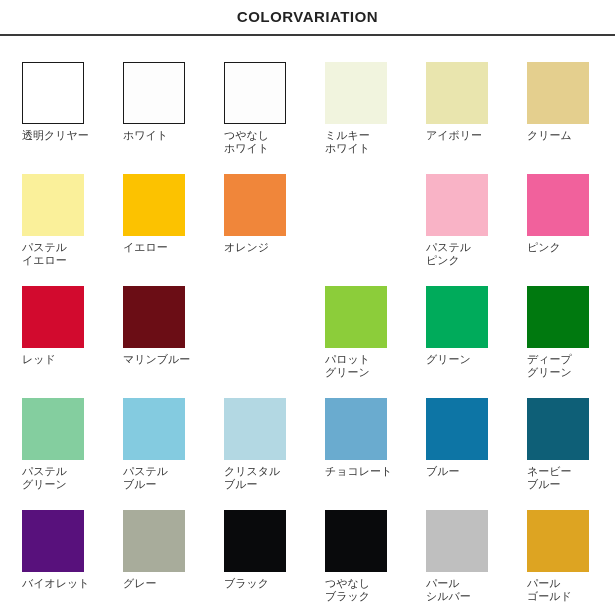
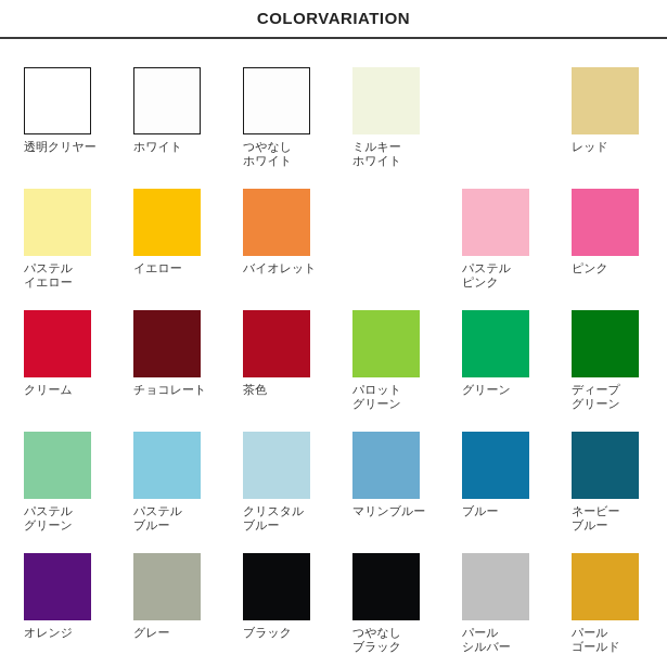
  COLORVARIATION
  透明クリヤー
  ホワイト
  つやなし
  ホワイト
  ミルキー
  ホワイト
- アイボリー
- クリーム
+ レッド
  パステル
  イエロー
  イエロー
- オレンジ
+ バイオレット
  パステル
  ピンク
  ピンク
- レッド
+ クリーム
- マリンブルー
+ チョコレート
+ 茶色
  パロット
  グリーン
  グリーン
  ディープ
  グリーン
  パステル
  グリーン
  パステル
  ブルー
  クリスタル
  ブルー
- チョコレート
+ マリンブルー
  ブルー
  ネービー
  ブルー
- バイオレット
+ オレンジ
  グレー
  ブラック
  つやなし
  ブラック
  パール
  シルバー
  パール
  ゴールド
